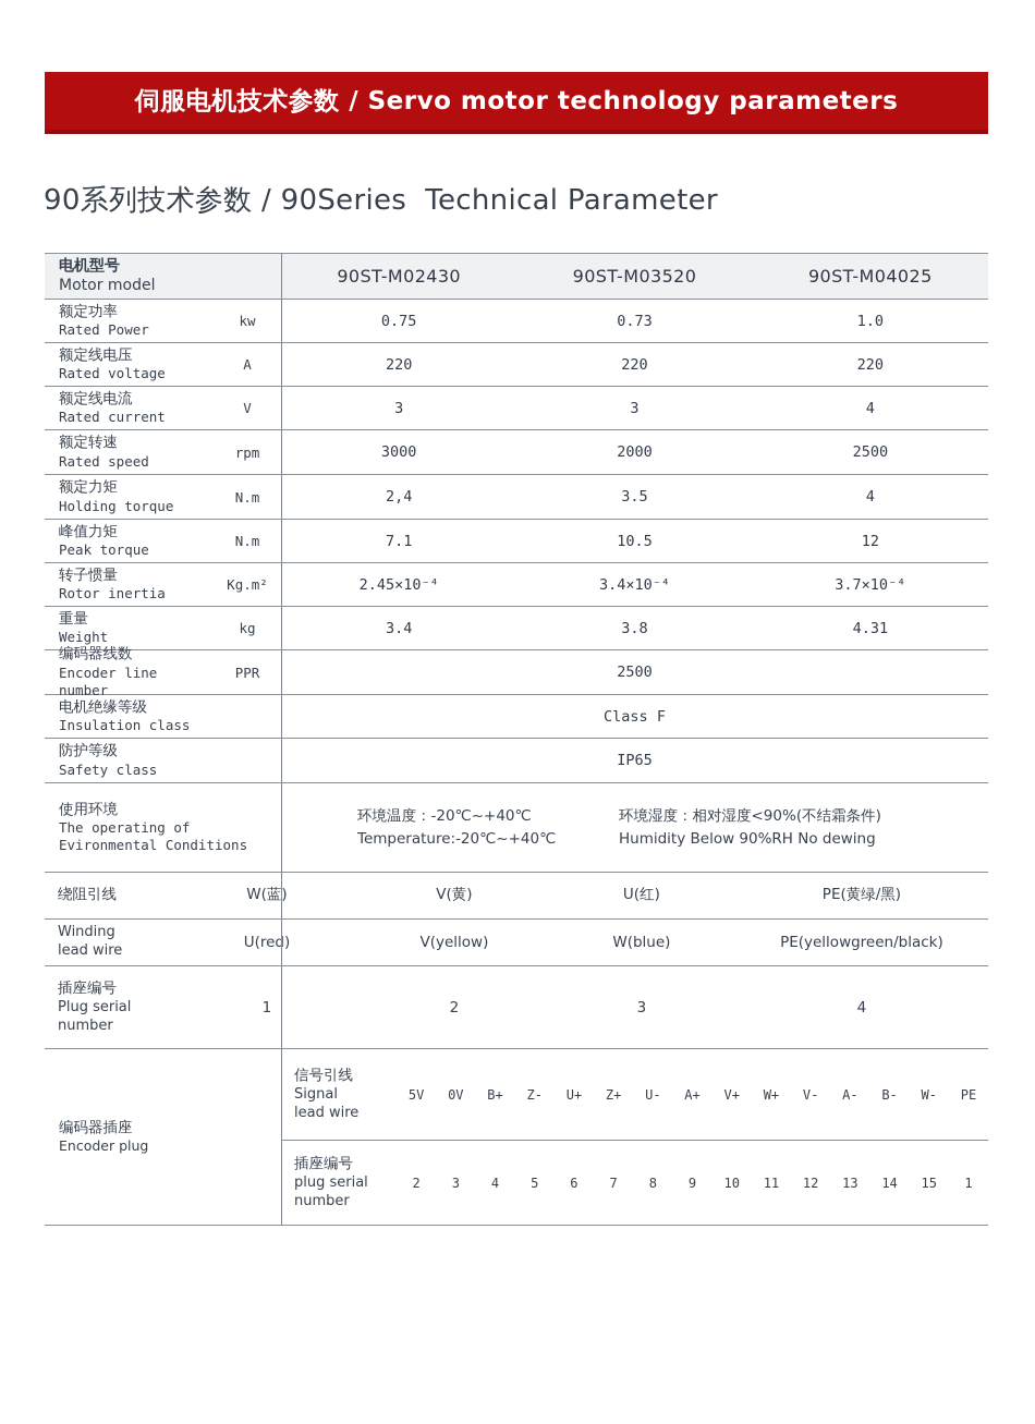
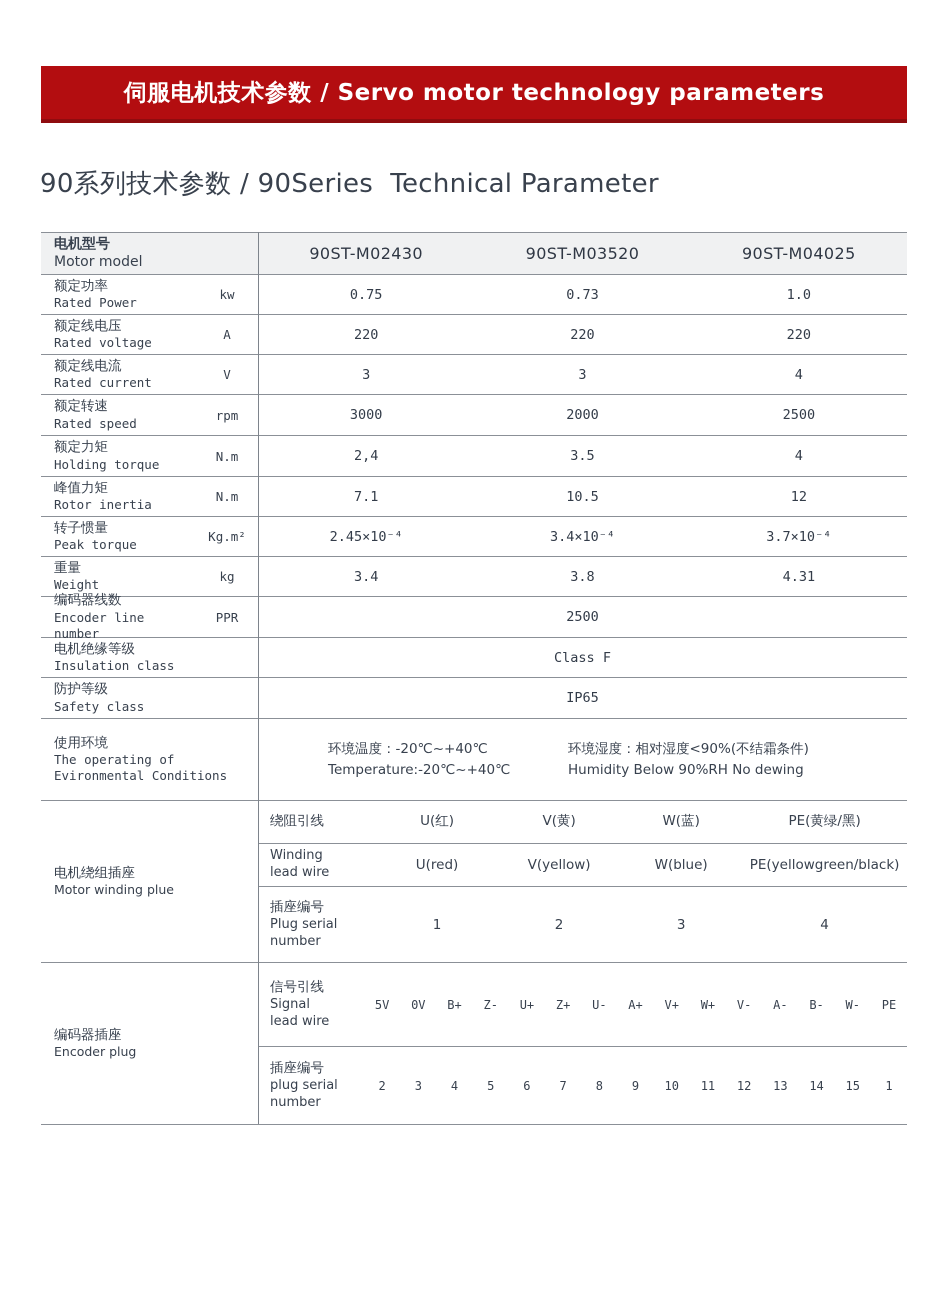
  伺服电机技术参数 / Servo motor technology parameters
  90系列技术参数 / 90Series Technical Parameter
  电机型号
  Motor model
  90ST-M02430
  90ST-M03520
  90ST-M04025
  额定功率
  Rated Power
  kw
  0.75
  0.73
  1.0
  额定线电压
  Rated voltage
  A
  220
  220
  220
  额定线电流
  Rated current
  V
  3
  3
  4
  额定转速
  Rated speed
  rpm
  3000
  2000
  2500
  额定力矩
  Holding torque
  N.m
  2,4
  3.5
  4
  峰值力矩
- Peak torque
+ Rotor inertia
  N.m
  7.1
  10.5
  12
  转子惯量
- Rotor inertia
+ Peak torque
  Kg.m²
  2.45×10⁻⁴
  3.4×10⁻⁴
  3.7×10⁻⁴
  重量
  Weight
  kg
  3.4
  3.8
  4.31
  编码器线数
  Encoder line number
  PPR
  2500
  电机绝缘等级
  Insulation class
  Class F
  防护等级
  Safety class
  IP65
  使用环境
  The operating of
  Evironmental Conditions
  环境温度：-20℃~+40℃
  Temperature:-20℃~+40℃
  环境湿度：相对湿度<90%(不结霜条件)
  Humidity Below 90%RH No dewing
+ 电机绕组插座
+ Motor winding plue
  绕阻引线
- W(蓝)
+ U(红)
  V(黄)
- U(红)
+ W(蓝)
  PE(黄绿/黑)
  Winding
  lead wire
  U(red)
  V(yellow)
  W(blue)
  PE(yellowgreen/black)
  插座编号
  Plug serial
  number
  1
  2
  3
  4
  编码器插座
  Encoder plug
  信号引线
  Signal
  lead wire
  5V
  0V
  B+
  Z-
  U+
  Z+
  U-
  A+
  V+
  W+
  V-
  A-
  B-
  W-
  PE
  插座编号
  plug serial
  number
  2
  3
  4
  5
  6
  7
  8
  9
  10
  11
  12
  13
  14
  15
  1
